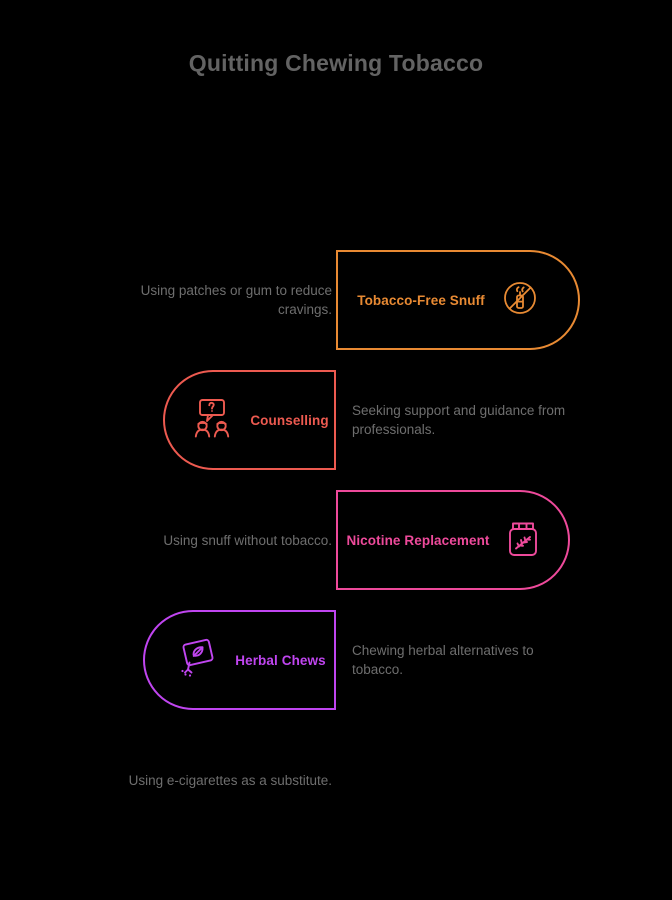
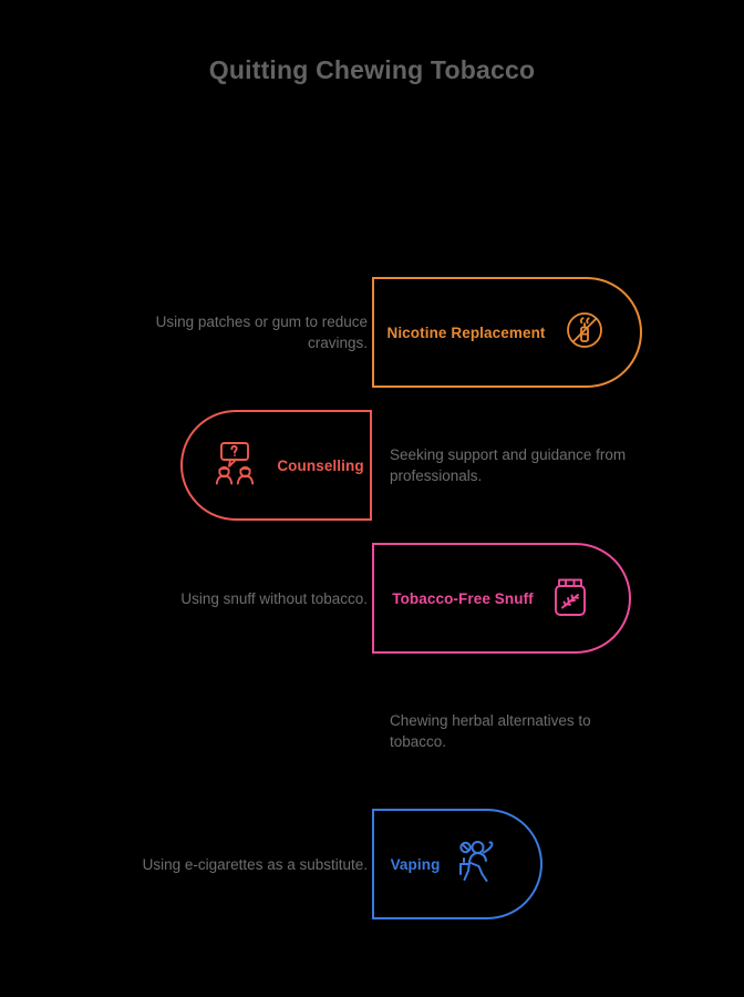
  Quitting Chewing Tobacco
- Tobacco-Free Snuff
+ Nicotine Replacement
  Using patches or gum to reduce cravings.
  Counselling
  Seeking support and guidance from professionals.
- Nicotine Replacement
+ Tobacco-Free Snuff
  Using snuff without tobacco.
- Herbal Chews
  Chewing herbal alternatives to tobacco.
+ Vaping
  Using e-cigarettes as a substitute.
